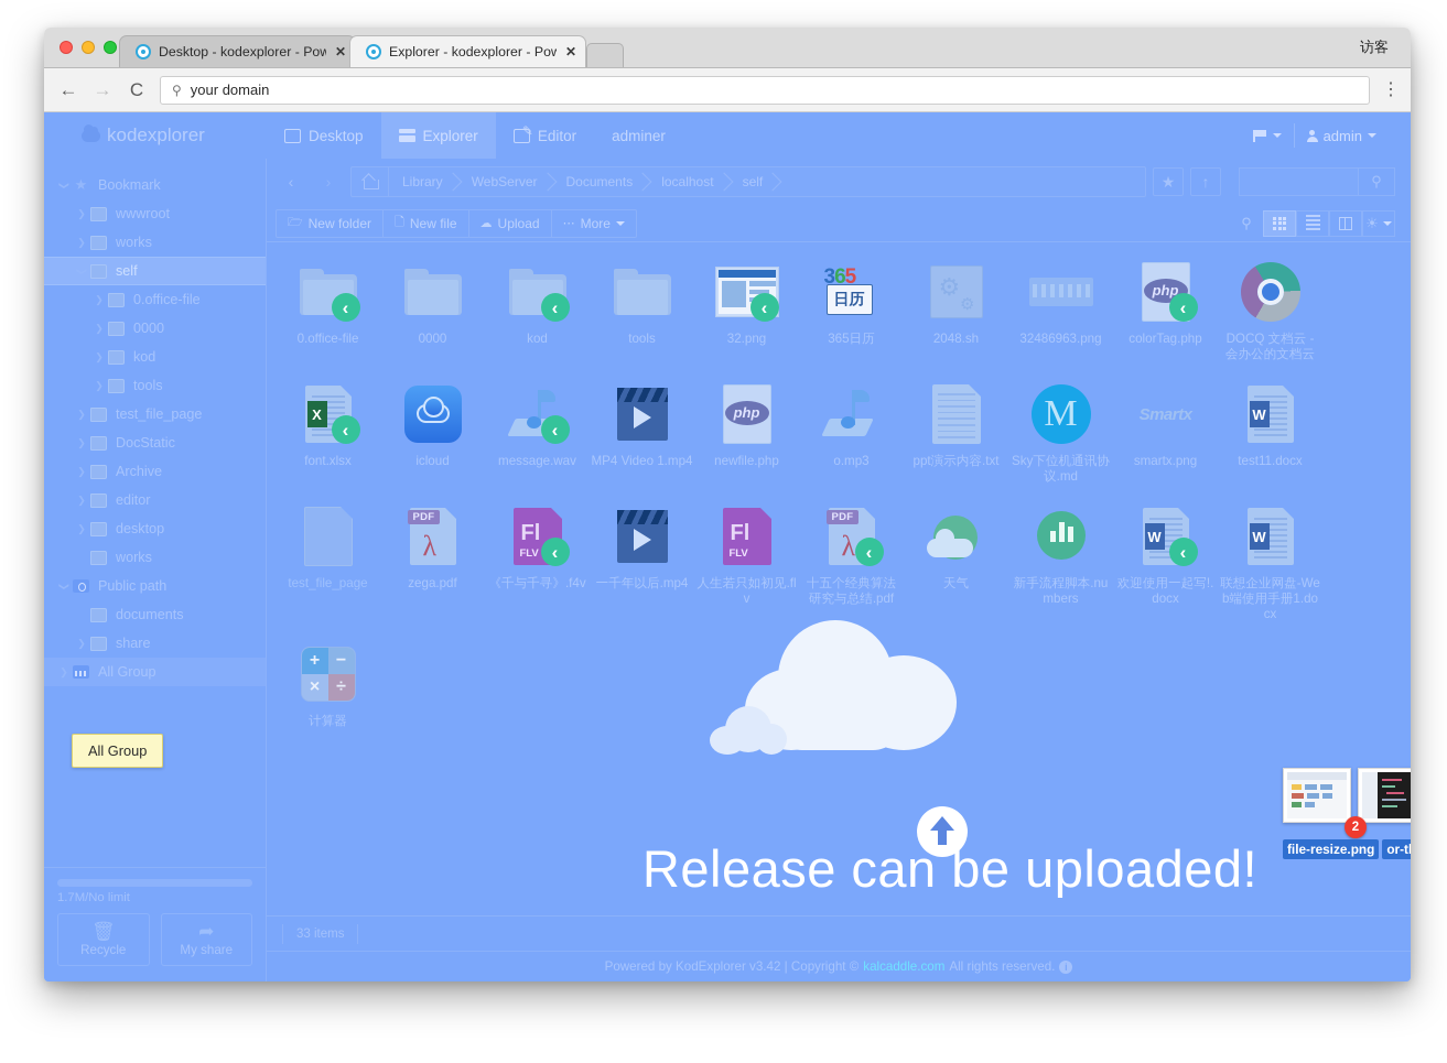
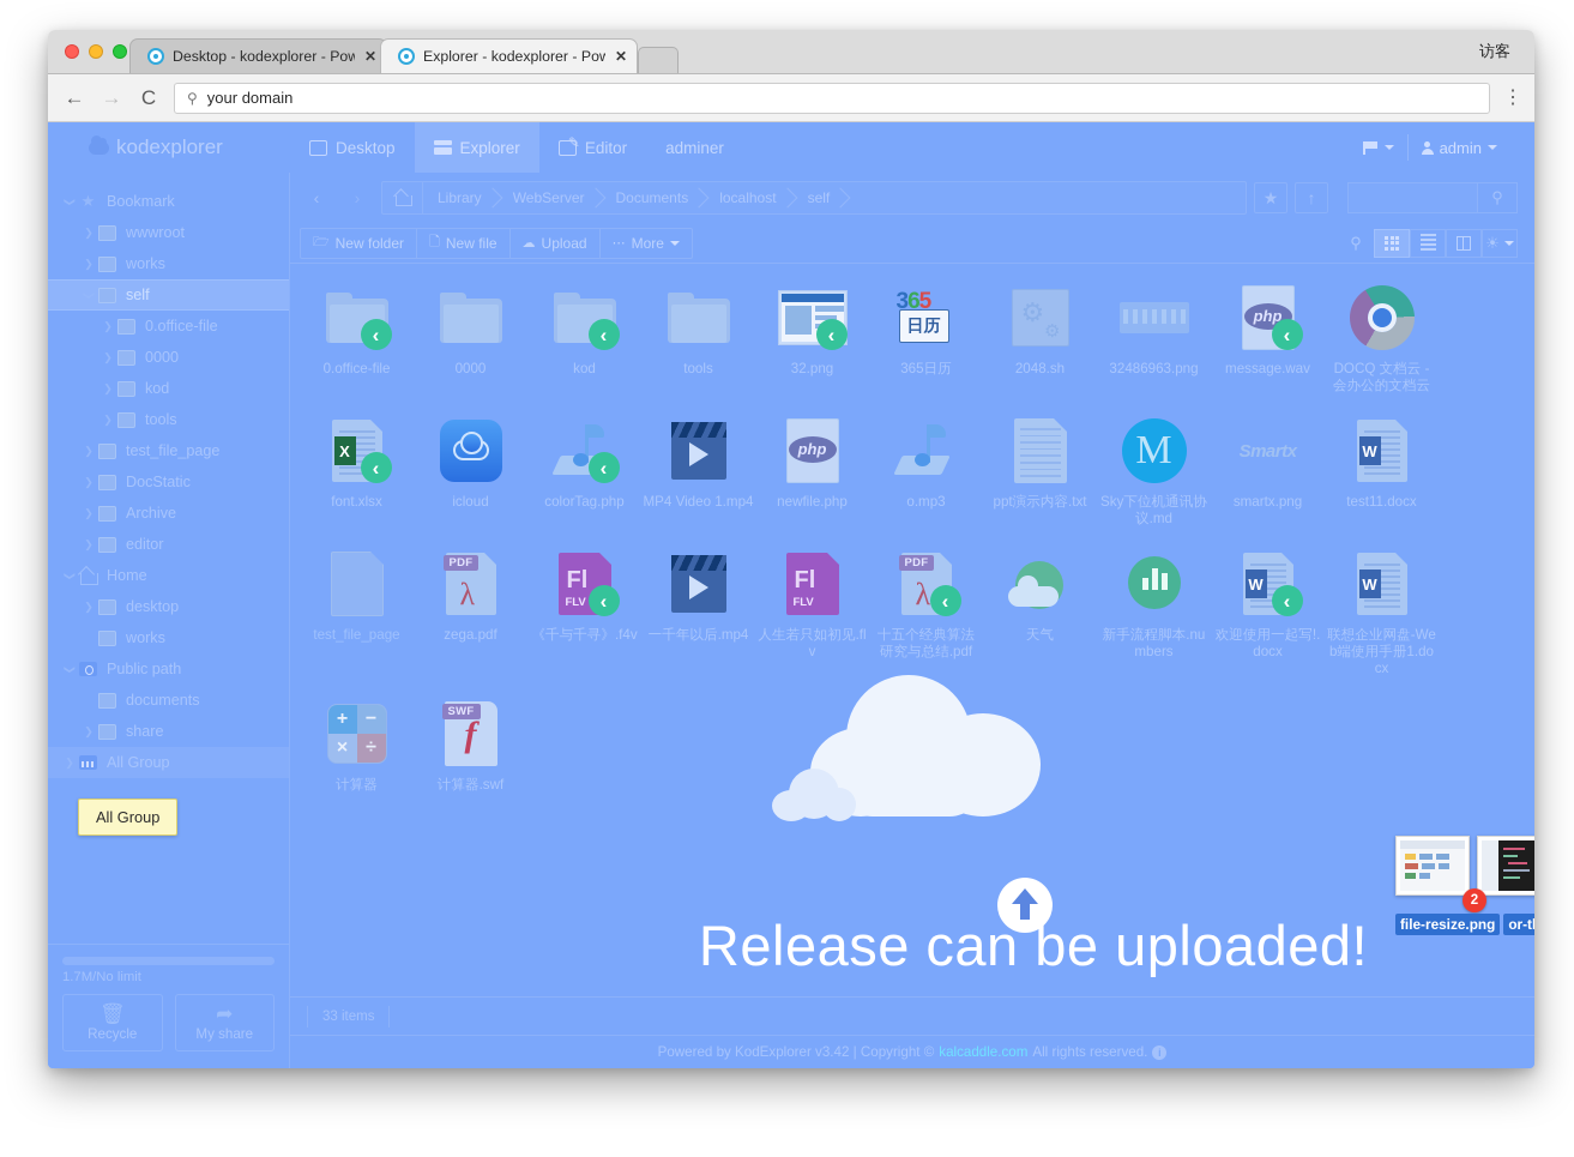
  Desktop - kodexplorer - Pow
  ✕
  Explorer - kodexplorer - Pow
  ✕
  访客
  ←
  →
  C
  ⚲
  your domain
  ⋮
  kodexplorer
  Desktop
  Explorer
  Editor
  adminer
  admin
  ★
  Bookmark
  ❯
  wwwroot
  ❯
  works
  self
  ❯
  0.office-file
  ❯
  0000
  ❯
  kod
  ❯
  tools
  ❯
  test_file_page
  ❯
  DocStatic
  ❯
  Archive
  ❯
  editor
+ Home
  ❯
  desktop
  works
  Public path
  documents
  ❯
  share
  All Group
  All Group
  1.7M/No limit
  🗑
  Recycle
  ➦
  My share
  ‹
  Library
  WebServer
  Documents
  localhost
  self
  ★
  ↑
  ⚲
  🗁
  New folder
  🗋
  New file
  ☁
  Upload
  ⋯
  More
  ⚲
  ☀
  0.office-file
  0000
  kod
  tools
  32.png
  365
  日历
  365日历
  2048.sh
  32486963.png
  php
- colorTag.php
+ message.wav
  DOCQ 文档云 - 会办公的文档云
  X
  font.xlsx
  icloud
- message.wav
+ colorTag.php
  MP4 Video 1.mp4
  php
  newfile.php
  o.mp3
  ppt演示内容.txt
  M
  Sky下位机通讯协议.md
  Smartx
  smartx.png
  W
  test11.docx
  test_file_page
  PDF
  λ
  zega.pdf
  Fl
  FLV
  《千与千寻》.f4v
  一千年以后.mp4
  Fl
  FLV
  人生若只如初见.flv
  PDF
  λ
  十五个经典算法研究与总结.pdf
  天气
  新手流程脚本.numbers
  W
  欢迎使用一起写!.docx
  W
  联想企业网盘-Web端使用手册1.docx
  +
  −
  ×
  ÷
  计算器
+ SWF
+ f
+ 计算器.swf
  Release can be uploaded!
  2
  file-resize.png
  33 items
  Powered by KodExplorer v3.42 | Copyright ©
  kalcaddle.com
  All rights reserved.
  i
